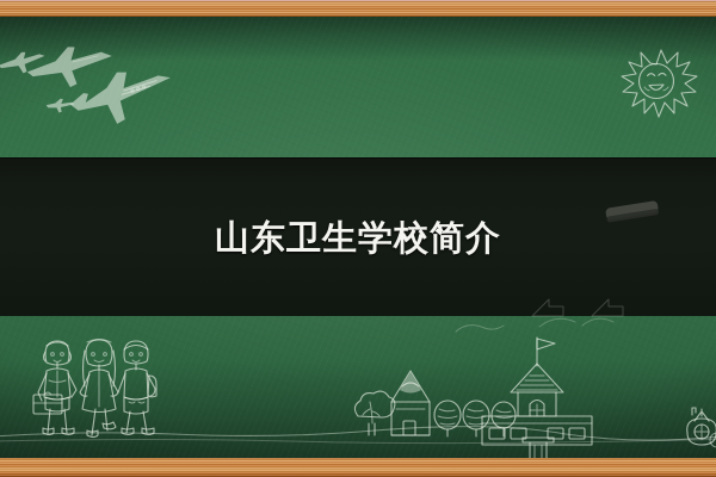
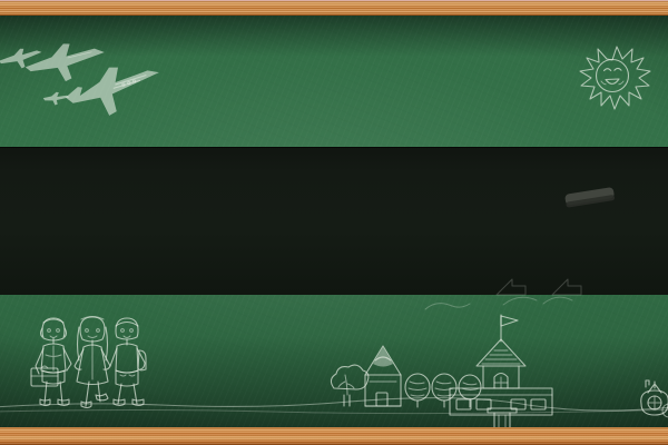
- 山东卫生学校简介
